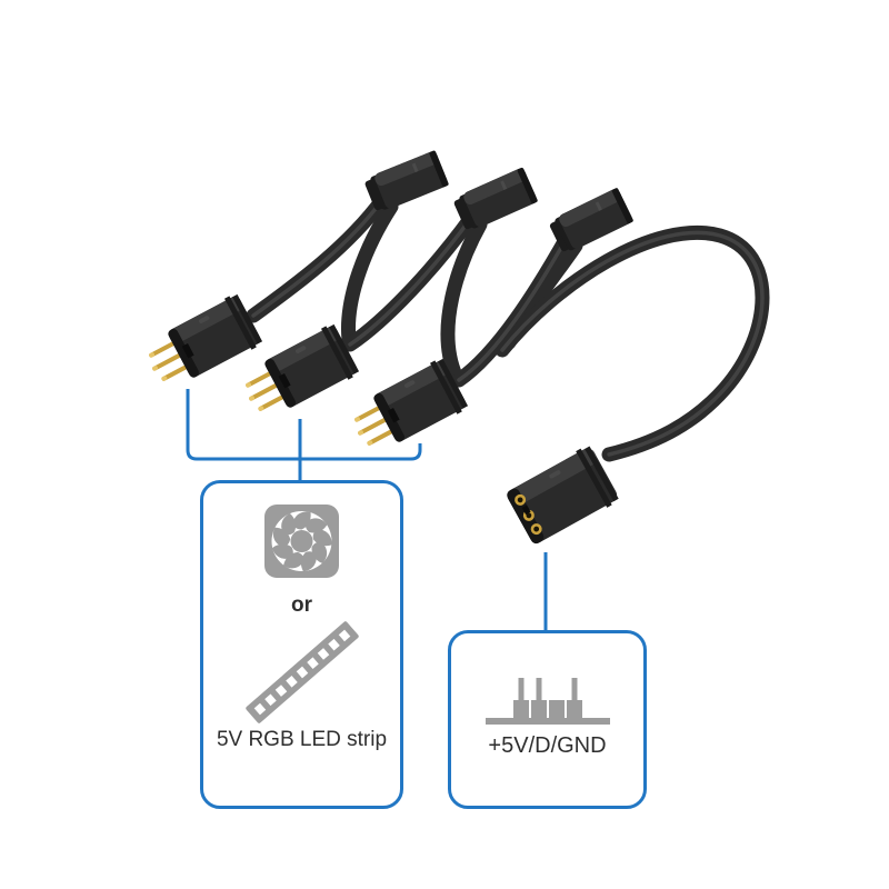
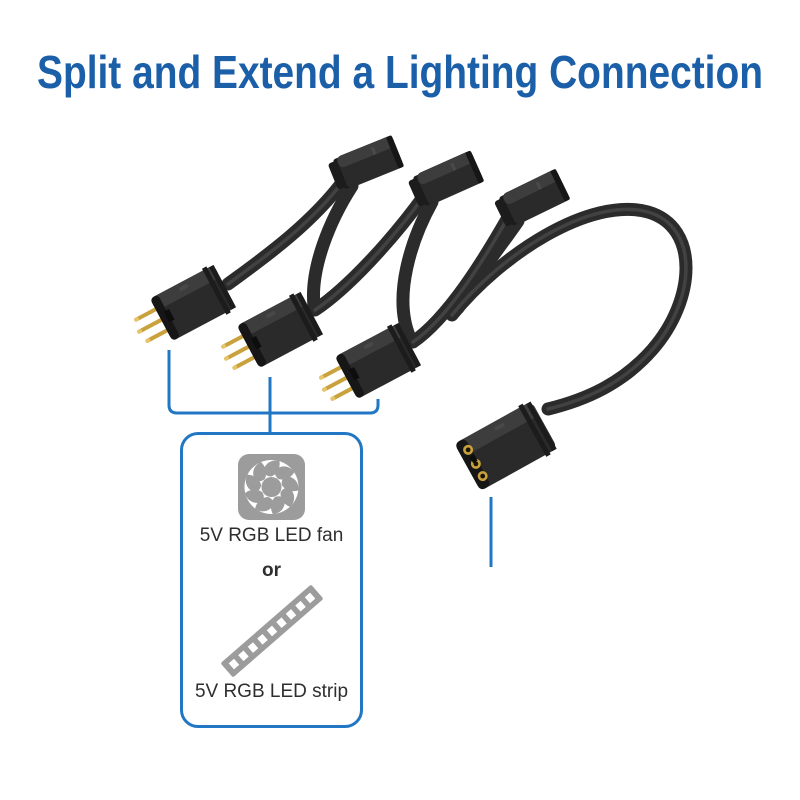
+ Split and Extend a Lighting Connection
+ 5V RGB LED fan
  or
  5V RGB LED strip
- +5V/D/GND
